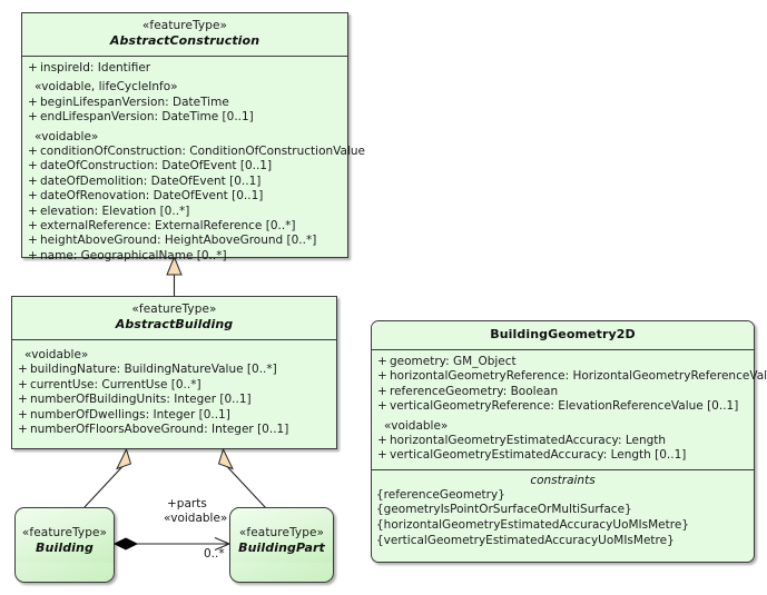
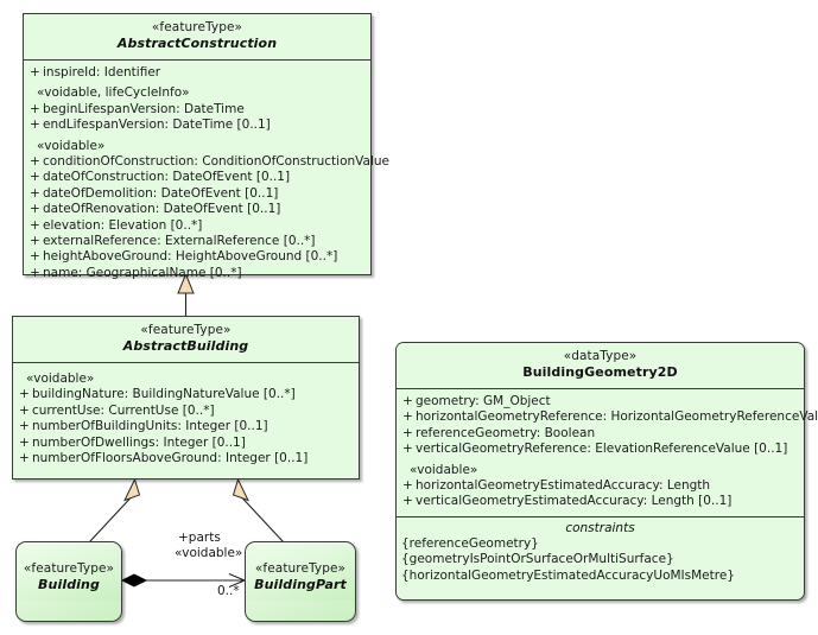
  «featureType»
  AbstractConstruction
  +
  inspireId: Identifier
  «voidable, lifeCycleInfo»
  +
  beginLifespanVersion: DateTime
  +
  endLifespanVersion: DateTime [0..1]
  «voidable»
  +
  conditionOfConstruction: ConditionOfConstructionValue
  +
  dateOfConstruction: DateOfEvent [0..1]
  +
  dateOfDemolition: DateOfEvent [0..1]
  +
  dateOfRenovation: DateOfEvent [0..1]
  +
  elevation: Elevation [0..*]
  +
  externalReference: ExternalReference [0..*]
  +
  heightAboveGround: HeightAboveGround [0..*]
  +
  name: GeographicalName [0..*]
  «featureType»
  AbstractBuilding
  «voidable»
  +
  buildingNature: BuildingNatureValue [0..*]
  +
  currentUse: CurrentUse [0..*]
  +
  numberOfBuildingUnits: Integer [0..1]
  +
  numberOfDwellings: Integer [0..1]
  +
  numberOfFloorsAboveGround: Integer [0..1]
  «featureType»
  Building
  «featureType»
  BuildingPart
  +parts
  «voidable»
  0..*
+ «dataType»
  BuildingGeometry2D
  +
  geometry: GM_Object
  +
  horizontalGeometryReference: HorizontalGeometryReferenceVal
  +
  referenceGeometry: Boolean
  +
  verticalGeometryReference: ElevationReferenceValue [0..1]
  «voidable»
  +
  horizontalGeometryEstimatedAccuracy: Length
  +
  verticalGeometryEstimatedAccuracy: Length [0..1]
  constraints
  {referenceGeometry}
  {geometryIsPointOrSurfaceOrMultiSurface}
  {horizontalGeometryEstimatedAccuracyUoMIsMetre}
- {verticalGeometryEstimatedAccuracyUoMIsMetre}
